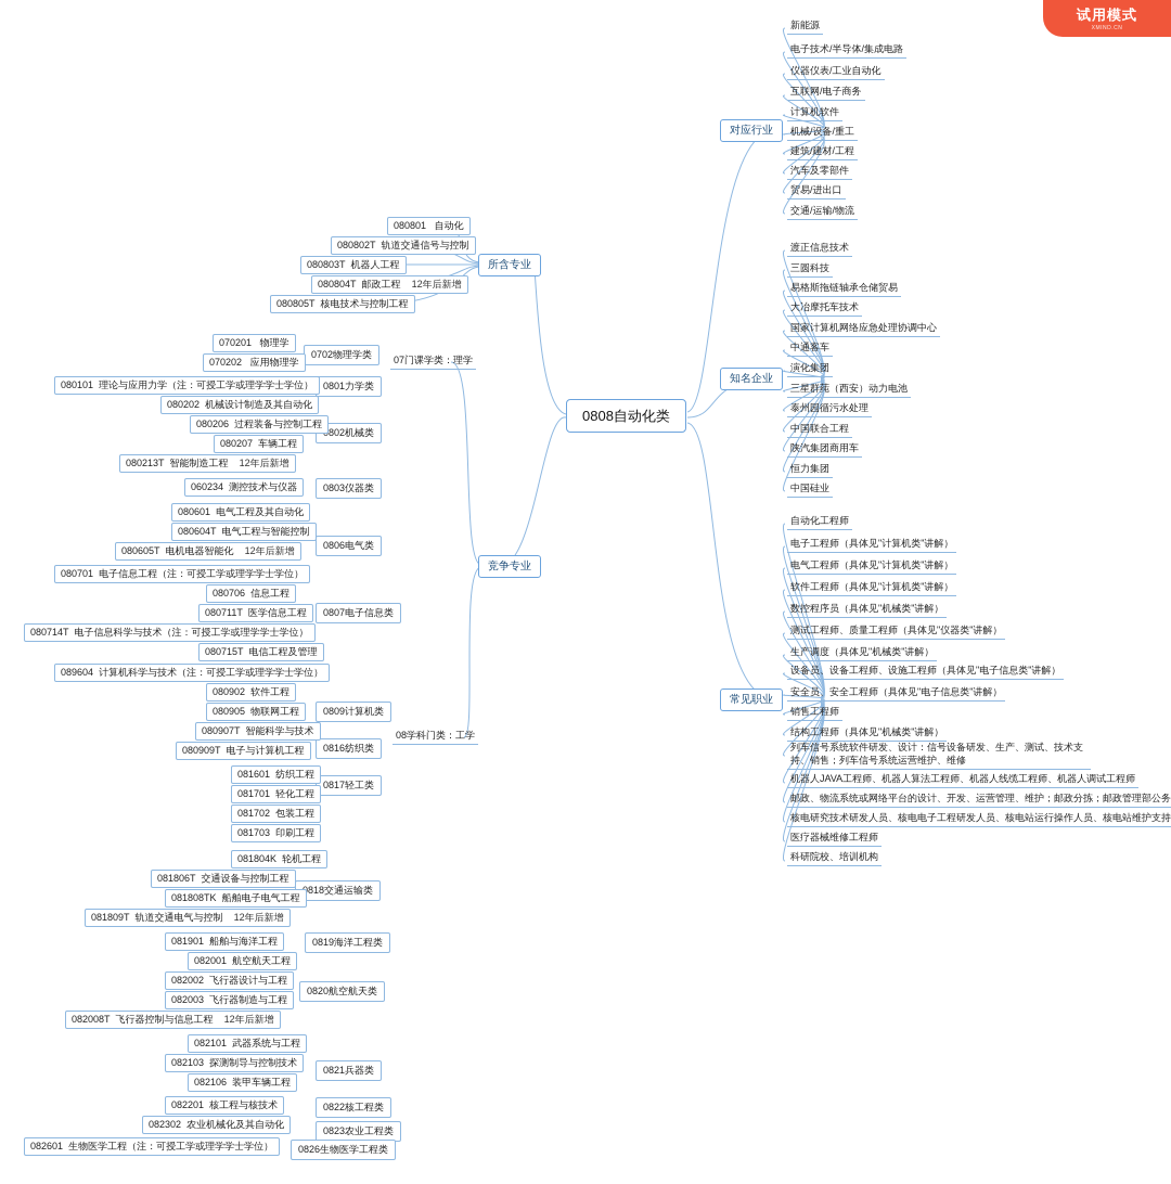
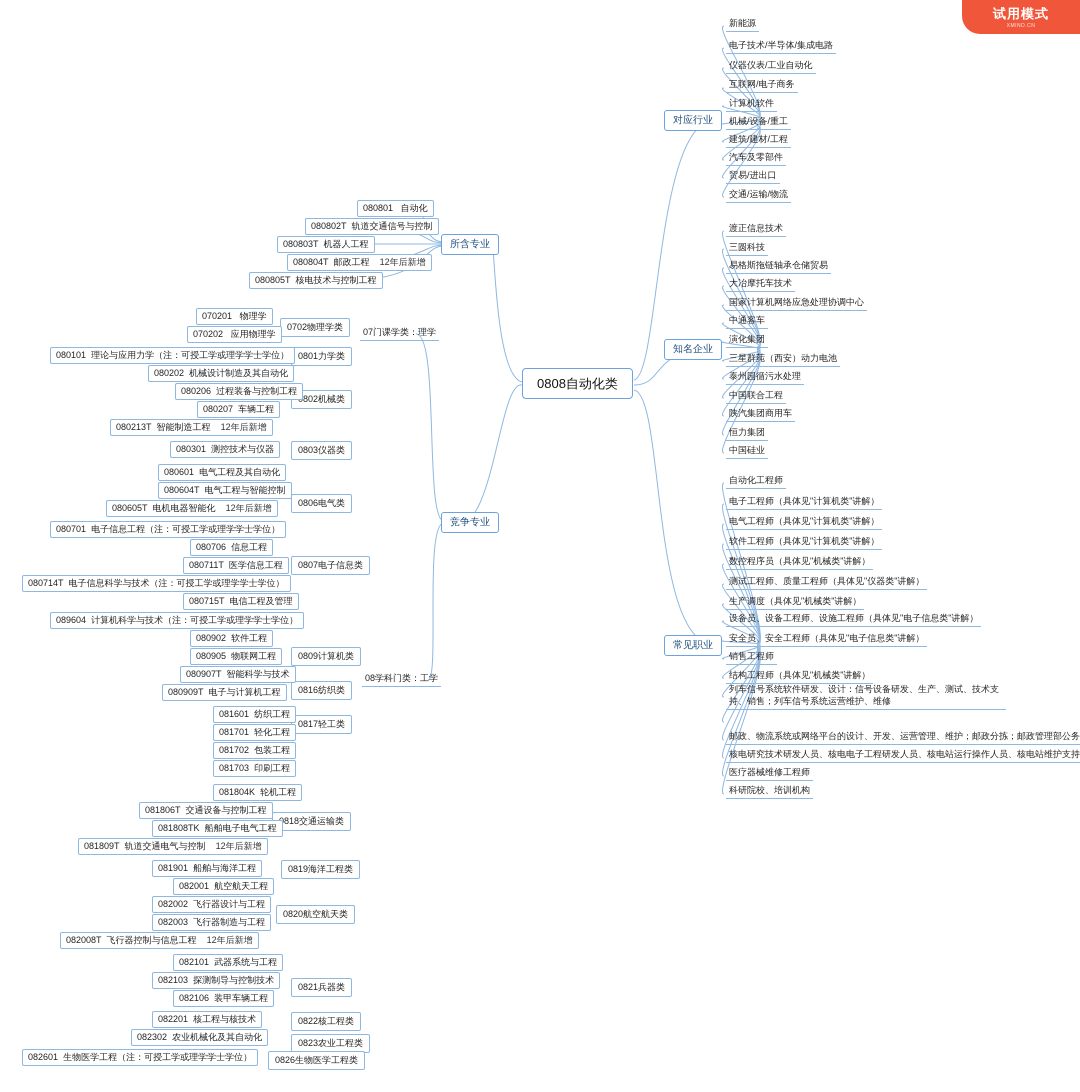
  试用模式
  0808自动化类
  对应行业
  所含专业
  知名企业
  竞争专业
  常见职业
  新能源
  电子技术/半导体/集成电路
  仪器仪表/工业自动化
  互联网/电子商务
  计算机软件
  机械/设备/重工
  建筑/建材/工程
  汽车及零部件
  贸易/进出口
  交通/运输/物流
  080801 自动化
  080802T 轨道交通信号与控制
  080803T 机器人工程
  080804T 邮政工程 12年后新增
  080805T 核电技术与控制工程
  渡正信息技术
  三圆科技
  易格斯拖链轴承仓储贸易
  大冶摩托车技术
  国家计算机网络应急处理协调中心
  中通客车
  演化集团
  三星群莼（西安）动力电池
  泰州园循污水处理
  中国联合工程
  陕汽集团商用车
  恒力集团
  中国硅业
  自动化工程师
  电子工程师（具体见"计算机类"讲解）
  电气工程师（具体见"计算机类"讲解）
  软件工程师（具体见"计算机类"讲解）
  数控程序员（具体见"机械类"讲解）
  测试工程师、质量工程师（具体见"仪器类"讲解）
  生产调度（具体见"机械类"讲解）
  设备员、设备工程师、设施工程师（具体见"电子信息类"讲解）
  安全员、安全工程师（具体见"电子信息类"讲解）
  销售工程师
  结构工程师（具体见"机械类"讲解）
  列车信号系统软件研发、设计：信号设备研发、生产、测试、技术支持、销售；列车信号系统运营维护、维修
- 机器人JAVA工程师、机器人算法工程师、机器人线缆工程师、机器人调试工程师
  邮政、物流系统或网络平台的设计、开发、运营管理、维护；邮政分拣；邮政管理部公务
  核电研究技术研发人员、核电电子工程研发人员、核电站运行操作人员、核电站维护支持
  医疗器械维修工程师
  科研院校、培训机构
  07门课学类：理学
  08学科门类：工学
  0702物理学类
  0801力学类
  802机械类
  0803仪器类
  0806电气类
  0807电子信息类
  0809计算机类
  0816纺织类
  0817轻工类
  818交通运输类
  0819海洋工程类
  0820航空航天类
  0821兵器类
  0822核工程类
  0823农业工程类
  0826生物医学工程类
  070201 物理学
  070202 应用物理学
  080101 理论与应用力学（注：可授工学或理学学士学位）
  080202 机械设计制造及其自动化
  080206 过程装备与控制工程
  080207 车辆工程
  080213T 智能制造工程 12年后新增
- 060234 测控技术与仪器
+ 080301 测控技术与仪器
  080601 电气工程及其自动化
  080604T 电气工程与智能控制
  080605T 电机电器智能化 12年后新增
  080701 电子信息工程（注：可授工学或理学学士学位）
  080706 信息工程
  080711T 医学信息工程
  080714T 电子信息科学与技术（注：可授工学或理学学士学位）
  080715T 电信工程及管理
  089604 计算机科学与技术（注：可授工学或理学学士学位）
  080902 软件工程
  080905 物联网工程
  080907T 智能科学与技术
  080909T 电子与计算机工程
  081601 纺织工程
  081701 轻化工程
  081702 包装工程
  081703 印刷工程
  081804K 轮机工程
  081806T 交通设备与控制工程
  081808TK 船舶电子电气工程
  081809T 轨道交通电气与控制 12年后新增
  081901 船舶与海洋工程
  082001 航空航天工程
  082002 飞行器设计与工程
  082003 飞行器制造与工程
  082008T 飞行器控制与信息工程 12年后新增
  082101 武器系统与工程
  082103 探测制导与控制技术
  082106 装甲车辆工程
  082201 核工程与核技术
  082302 农业机械化及其自动化
  082601 生物医学工程（注：可授工学或理学学士学位）
